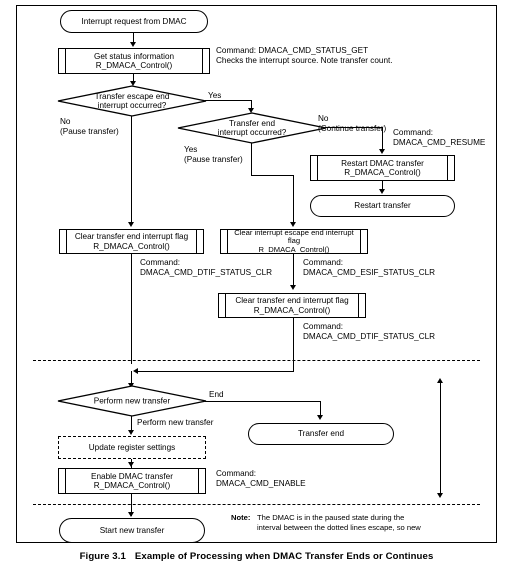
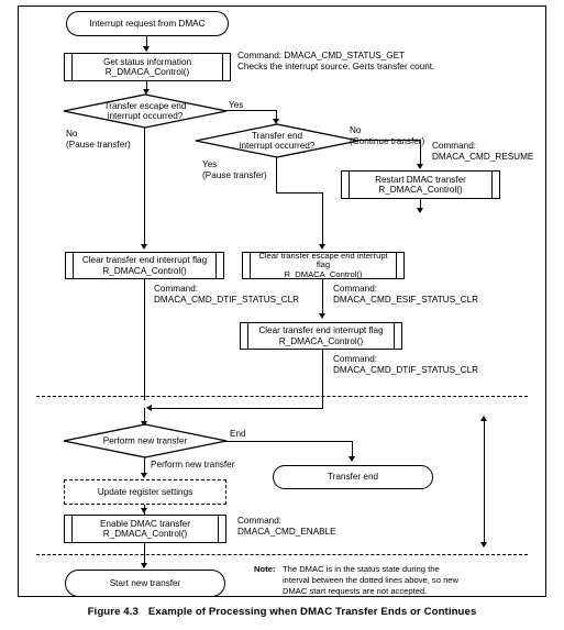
  Interrupt request from DMAC
  Get status information
  R_DMACA_Control()
  Command: DMACA_CMD_STATUS_GET
- Checks the interrupt source. Note transfer count.
+ Checks the interrupt source. Gerts transfer count.
  Transfer escape end
  interrupt occurred?
  Yes
  No
  (Pause transfer)
  Transfer end
  interrupt occurred?
  No
  (Continue transfe)
  Command:
  DMACA_CMD_RESUME
  Yes
  (Pause transfer)
  Restart DMAC transfer
  R_DMACA_Control()
- Restart transfer
  Clear transfer end interrupt flag
  R_DMACA_Control()
  Command:
  DMACA_CMD_DTIF_STATUS_CLR
- Clear interrupt escape end interrupt
+ Clear transfer escape end interrupt
  flag
  R_DMACA_Control()
  Command:
  DMACA_CMD_ESIF_STATUS_CLR
  Clear transfer end interrupt flag
  R_DMACA_Control()
  Command:
  DMACA_CMD_DTIF_STATUS_CLR
  Perform new transfer
  End
  Transfer end
  Perform new transfer
  Update register settings
  Enable DMAC transfer
  R_DMACA_Control()
  Command:
  DMACA_CMD_ENABLE
  Start new transfer
  Note:
- The DMAC is in the paused state during the
+ The DMAC is in the status state during the
- interval between the dotted lines escape, so new
+ interval between the dotted lines above, so new
+ DMAC start requests are not accepted.
- Figure 3.1 Example of Processing when DMAC Transfer Ends or Continues
+ Figure 4.3 Example of Processing when DMAC Transfer Ends or Continues
